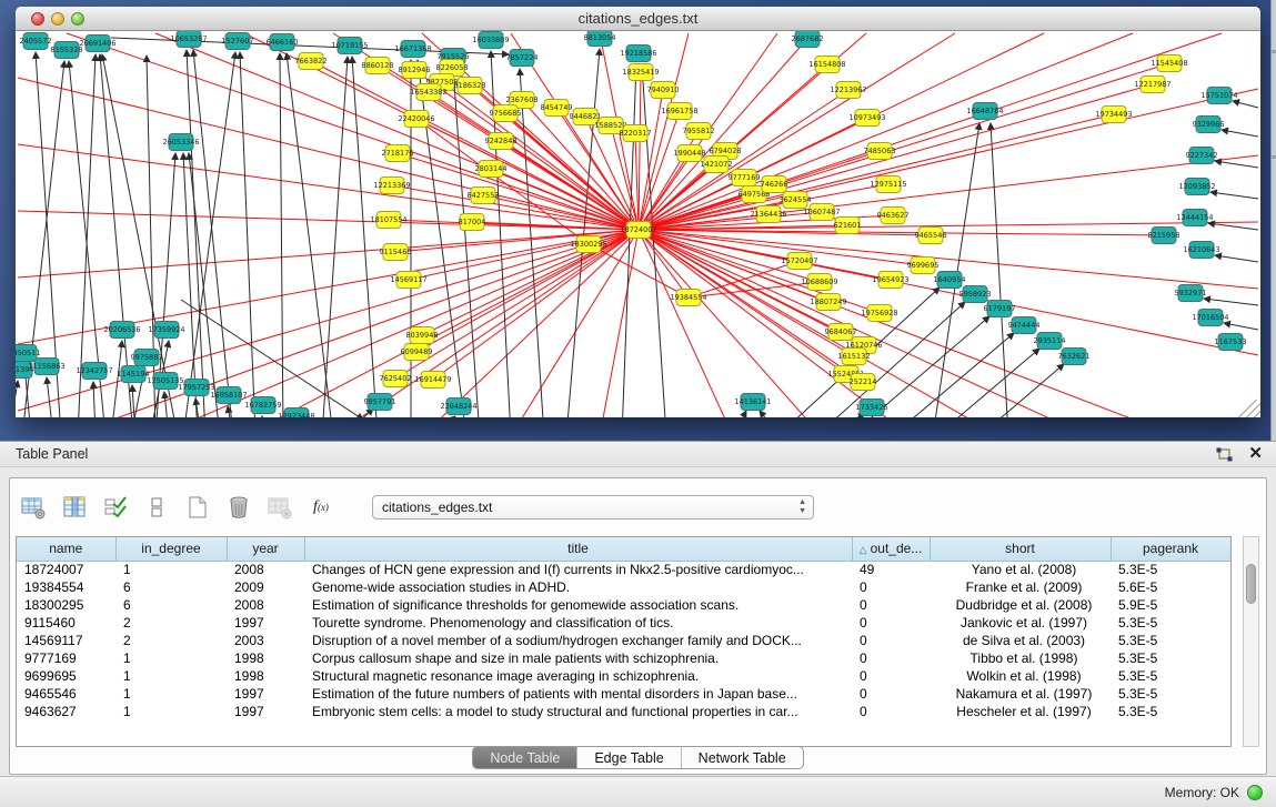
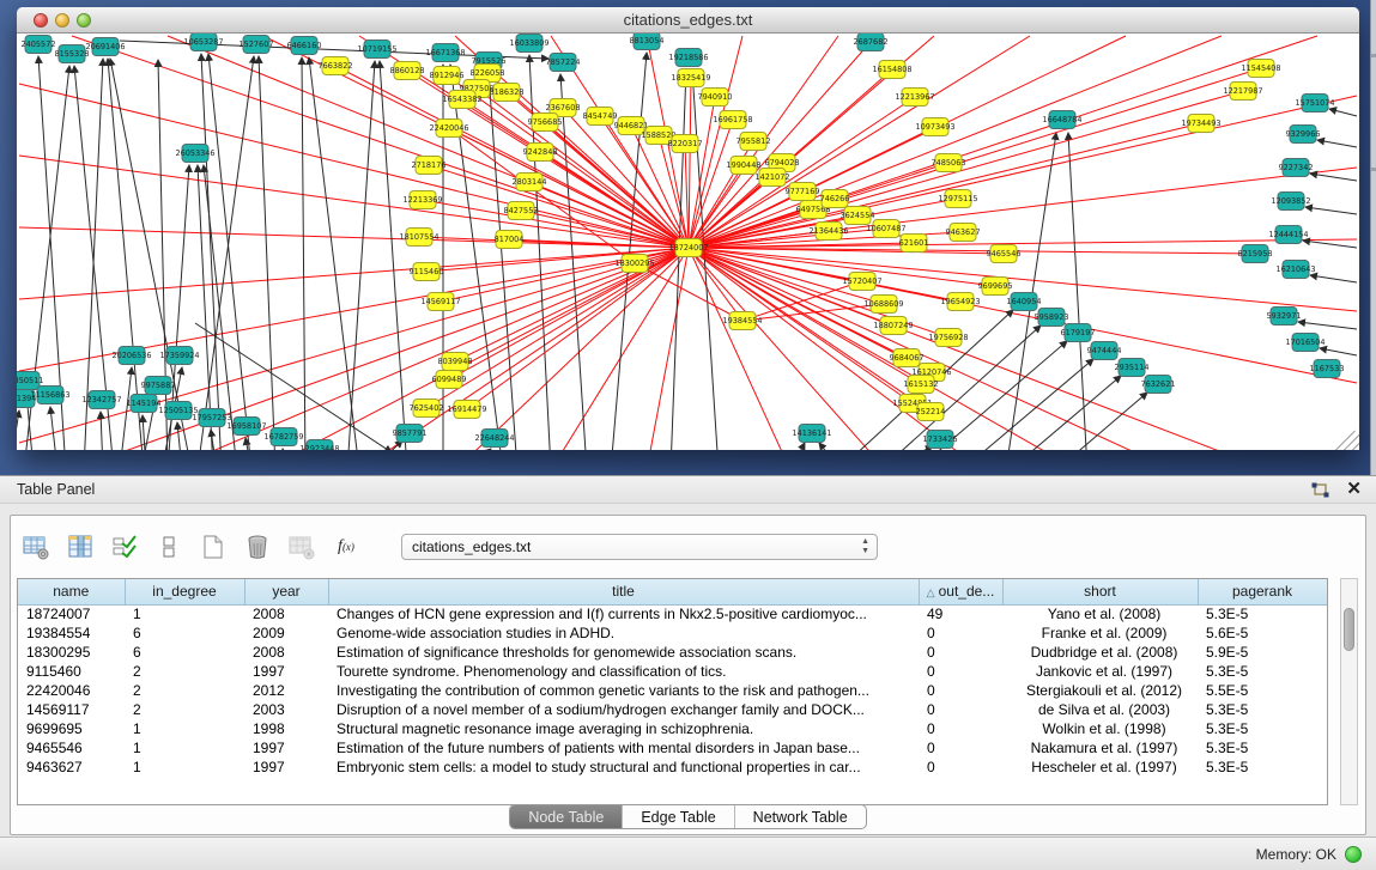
  citations_edges.txt
  2405572
  8155328
  20691406
  10653287
  1527607
  6466160
  10719155
  16671368
  7915526
  16033809
  7857224
  8813054
  19218586
  2687682
  26053346
  20206536
  17359924
  9975887
  350511
  11156863
  12342757
  1145194
  12505135
  17957253
  16958107
  16782759
  12923448
  9857791
  22648244
  14136141
  1733426
  16648784
  1640954
  5958923
  6179197
  9474444
  2935114
  7632621
  8215958
  15751074
  9329966
  9227342
  12093852
  12444154
  16210643
  5932971
  17016504
  1167533
  18724007
  18300295
  19384554
  7663822
  8860128
  8912946
  8226058
  9827508
  8186328
  16543382
  2367608
  9756685
  22420046
  2718176
  12213369
  18107554
  9115460
  14569117
  8039948
  6099489
  7625402
  16914479
  2803144
  8427552
  817004
  9242848
  8454749
  9446821
  158852
  8220317
  18325419
  7940910
  16961758
  7955812
  1990448
  6794028
  1421072
  9777169
  6497568
  746266
  3624554
  21364436
  10607487
  621601
  16154808
  12213967
  10973493
  7485063
  12975115
  9463627
  15720407
  10688609
  18807249
  19654923
  19756928
  9684067
  16120746
  1615132
  252214
  9699695
  11545408
  12217987
  19734493
  9465546
  Table Panel
  ✕
  f
  (x)
  citations_edges.txt
  name	in_degree	year	title	△ out_de...	short	pagerank
  18724007	1	2008	Changes of HCN gene expression and I(f) currents in Nkx2.5-positive cardiomyoc...	49	Yano et al. (2008)	5.3E-5
  19384554	6	2009	Genome-wide association studies in ADHD.	0	Franke et al. (2009)	5.6E-5
  18300295	6	2008	Estimation of significance thresholds for genomewide association scans.	0	Dudbridge et al. (2008)	5.9E-5
  9115460	2	1997	Tourette syndrome. Phenomenology and classification of tics.	0	Jankovic et al. (1997)	5.3E-5
+ 22420046	2	2012	Investigating the contribution of common genetic variants to the risk and pathogen...	0	Stergiakouli et al. (2012)	5.5E-5
  14569117	2	2003	Disruption of a novel member of a sodium/hydrogen exchanger family and DOCK...	0	de Silva et al. (2003)	5.3E-5
- 9777169	1	1998	Corpus callosum shape and size in male patients with schizophrenia.	0	Tibbo et al. (1998)	5.3E-5
  9699695	1	1998	Structural magnetic resonance image averaging in schizophrenia.	0	Wolkin et al. (1998)	5.3E-5
  9465546	1	1997	Estimation of the future numbers of patients with mental disorders in Japan base...	0	Nakamura et al. (1997)	5.3E-5
  9463627	1	1997	Embryonic stem cells: a model to study structural and functional properties in car...	0	Hescheler et al. (1997)	5.3E-5
  Node Table
  Edge Table
  Network Table
  Memory: OK
